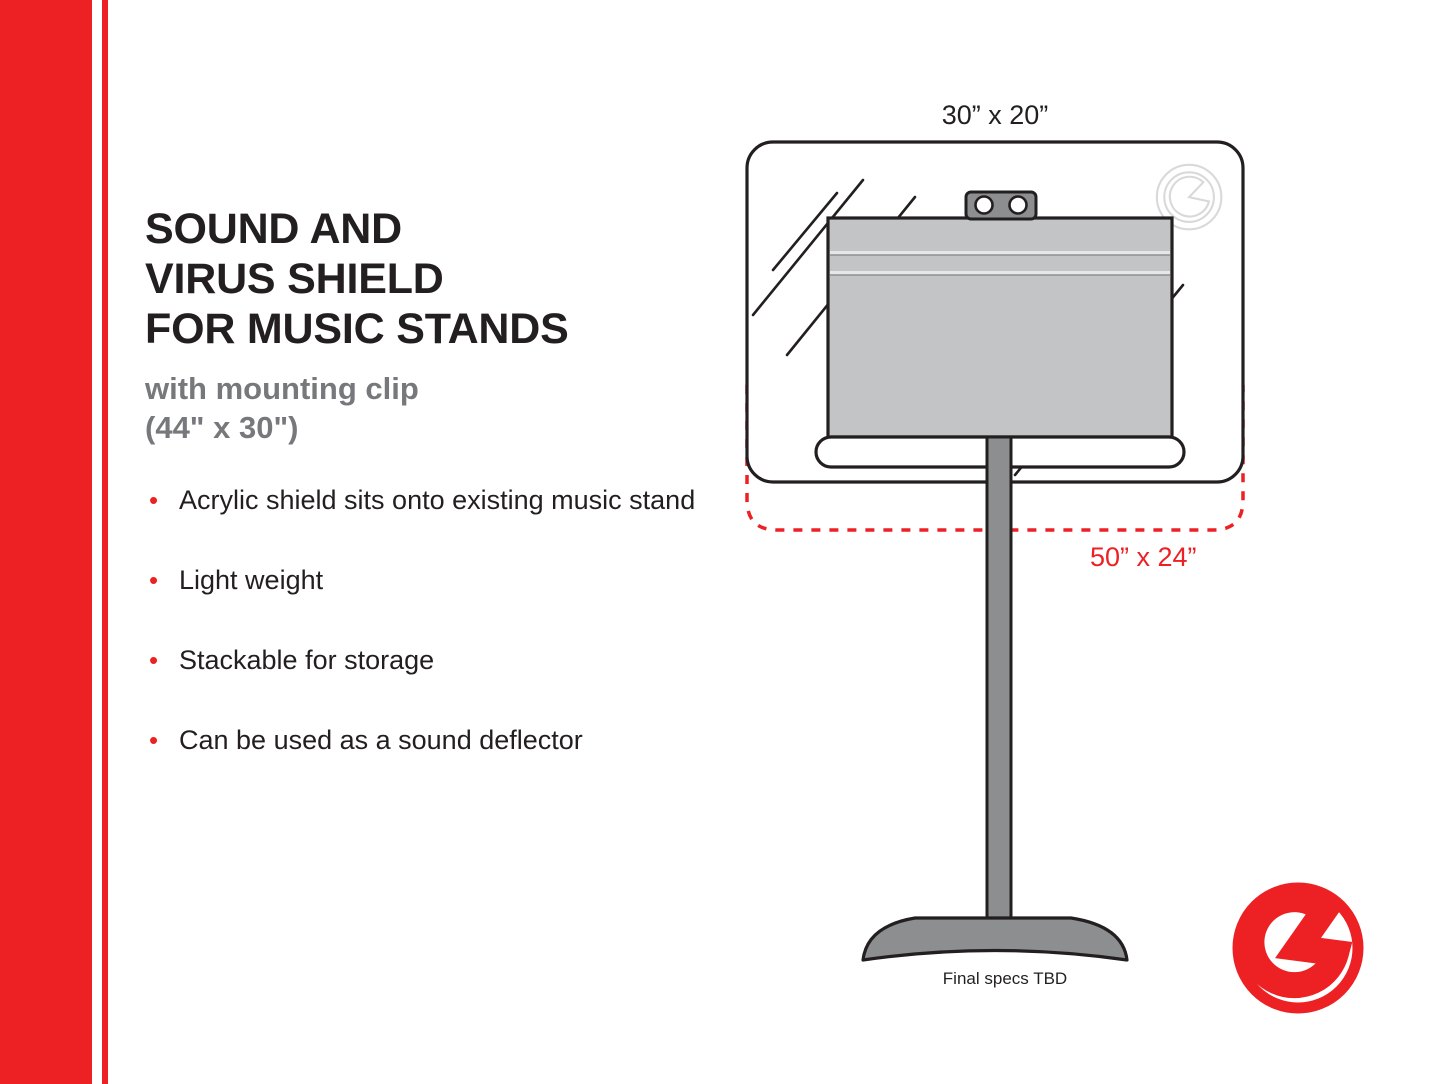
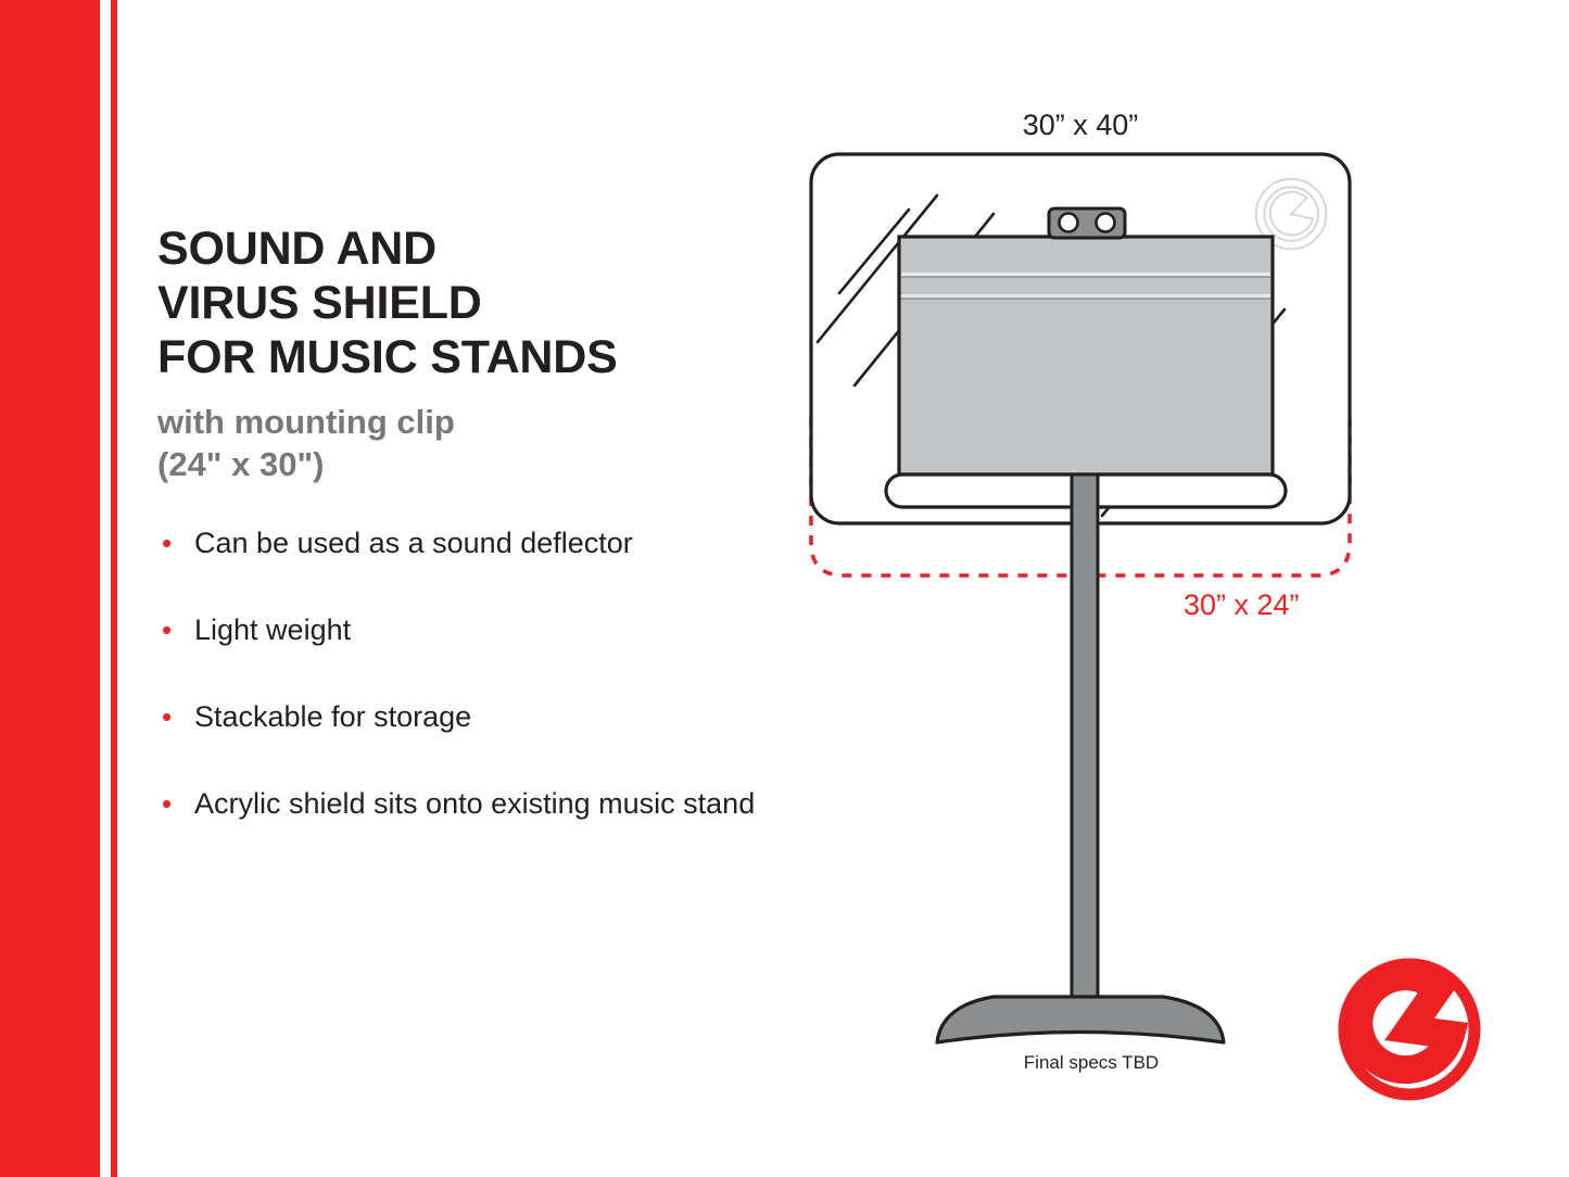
  SOUND AND
  VIRUS SHIELD
  FOR MUSIC STANDS
  with mounting clip
- (44" x 30")
+ (24" x 30")
  •
- Acrylic shield sits onto existing music stand
+ Can be used as a sound deflector
  •
  Light weight
  •
  Stackable for storage
  •
- Can be used as a sound deflector
+ Acrylic shield sits onto existing music stand
- 30” x 20”
+ 30” x 40”
- 50” x 24”
+ 30” x 24”
  Final specs TBD
